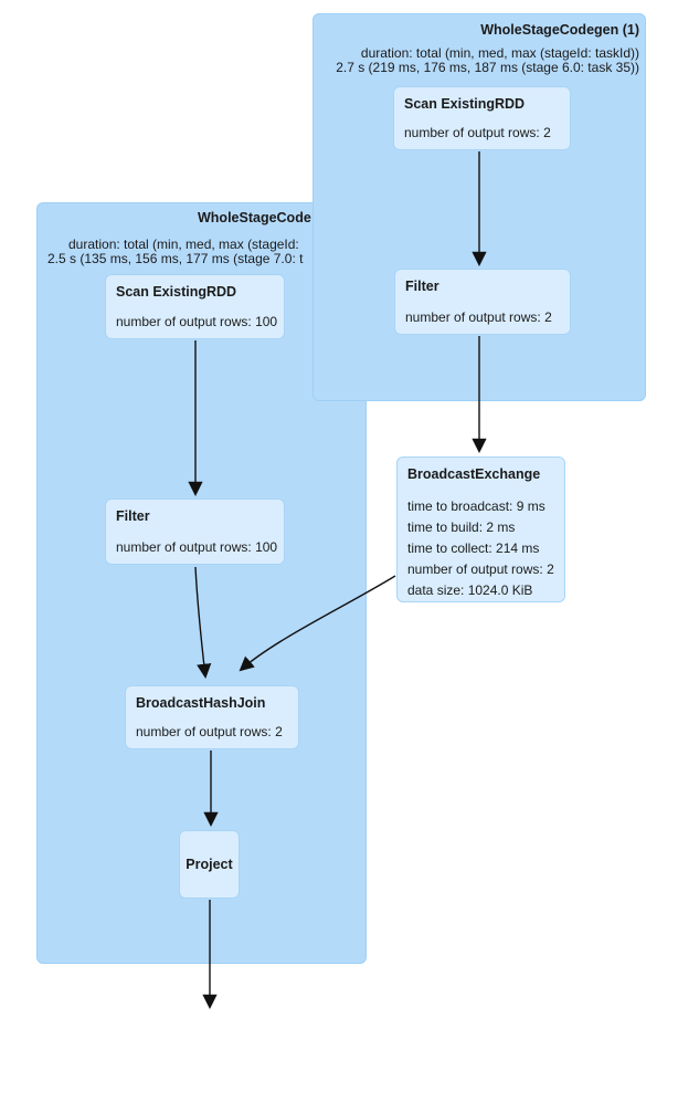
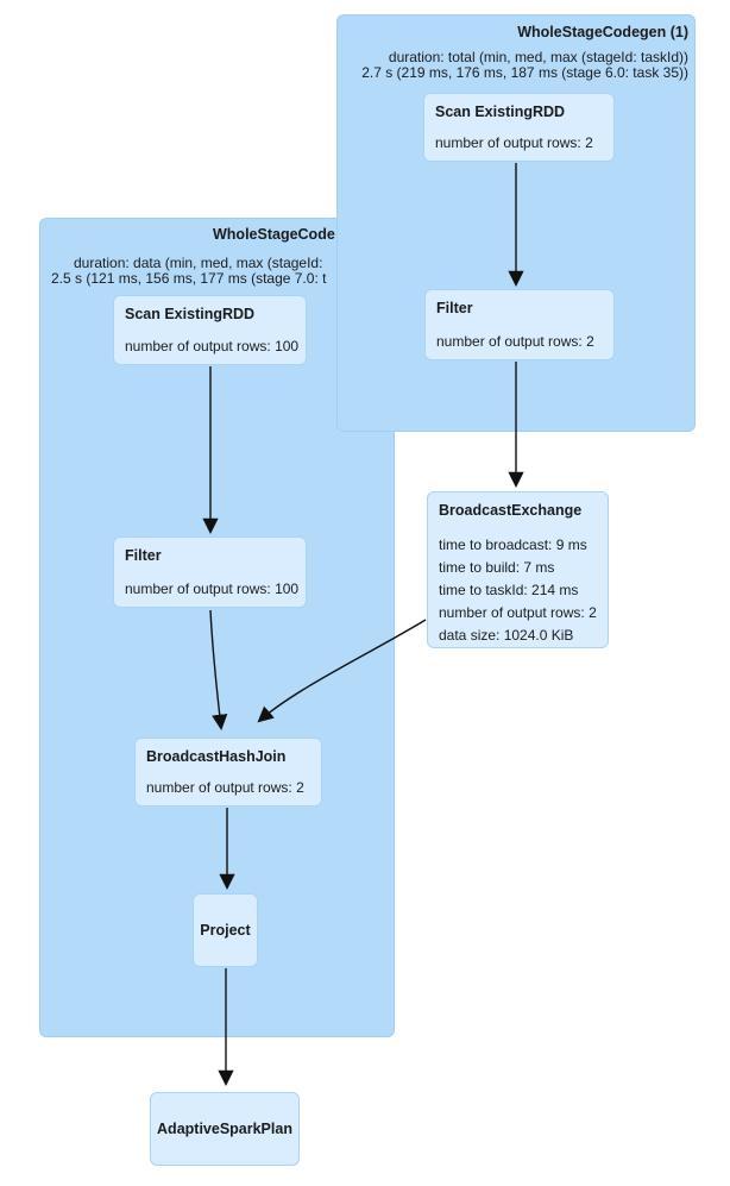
  WholeStageCode
- duration: total (min, med, max (stageId:
+ duration: data (min, med, max (stageId:
- 2.5 s (135 ms, 156 ms, 177 ms (stage 7.0: t
+ 2.5 s (121 ms, 156 ms, 177 ms (stage 7.0: t
  WholeStageCodegen (1)
  duration: total (min, med, max (stageId: taskId))
  2.7 s (219 ms, 176 ms, 187 ms (stage 6.0: task 35))
  Scan ExistingRDD
  number of output rows: 2
  Filter
  number of output rows: 2
  BroadcastExchange
  time to broadcast: 9 ms
- time to build: 2 ms
+ time to build: 7 ms
- time to collect: 214 ms
+ time to taskId: 214 ms
  number of output rows: 2
  data size: 1024.0 KiB
  Scan ExistingRDD
  number of output rows: 100
  Filter
  number of output rows: 100
  BroadcastHashJoin
  number of output rows: 2
  Project
+ AdaptiveSparkPlan
